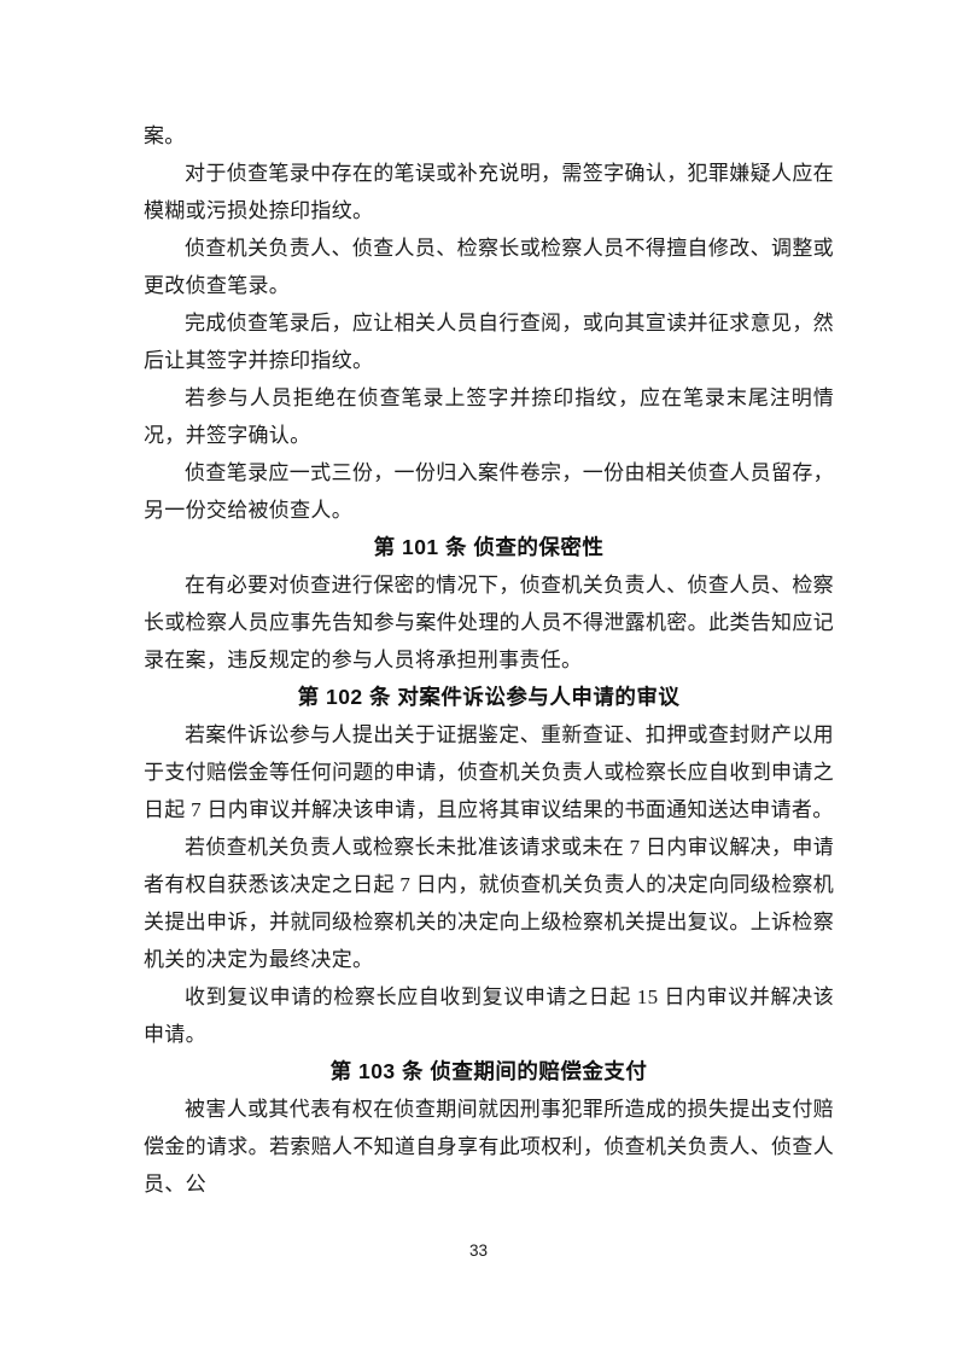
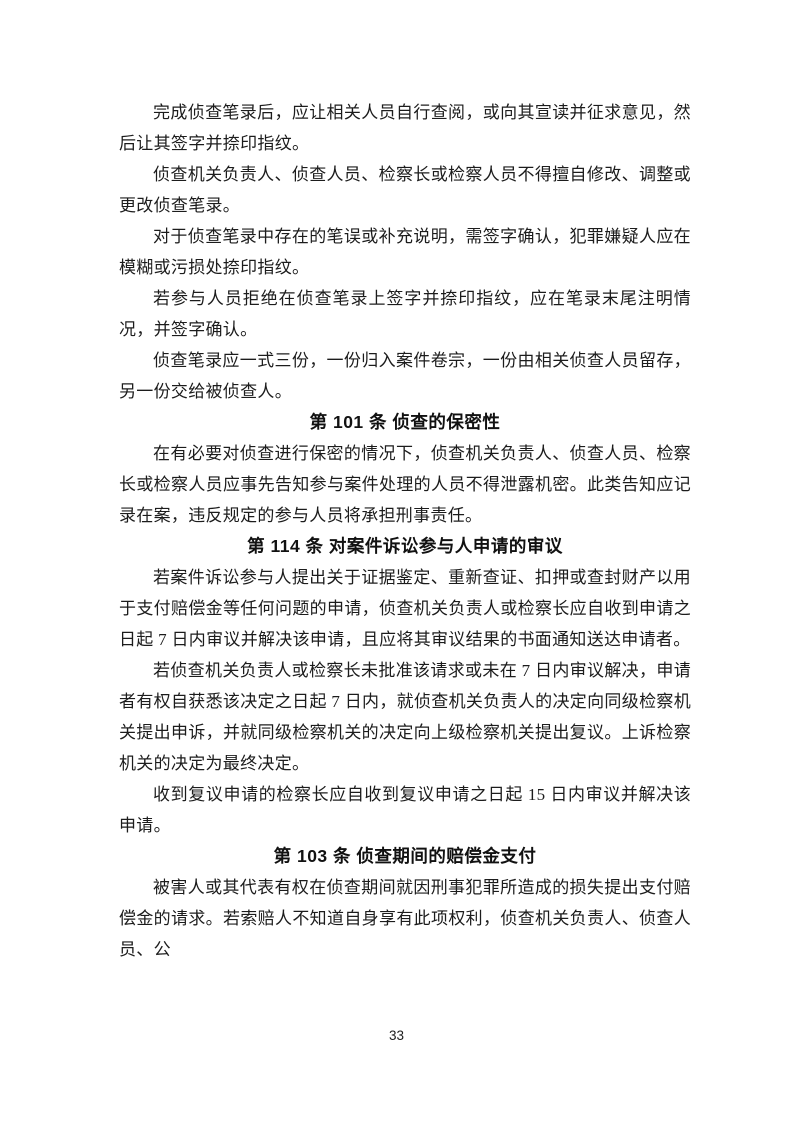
- 案。
- 对于侦查笔录中存在的笔误或补充说明，需签字确认，犯罪嫌疑人应在模糊或污损处捺印指纹。
+ 完成侦查笔录后，应让相关人员自行查阅，或向其宣读并征求意见，然后让其签字并捺印指纹。
  侦查机关负责人、侦查人员、检察长或检察人员不得擅自修改、调整或更改侦查笔录。
- 完成侦查笔录后，应让相关人员自行查阅，或向其宣读并征求意见，然后让其签字并捺印指纹。
+ 对于侦查笔录中存在的笔误或补充说明，需签字确认，犯罪嫌疑人应在模糊或污损处捺印指纹。
  若参与人员拒绝在侦查笔录上签字并捺印指纹，应在笔录末尾注明情况，并签字确认。
  侦查笔录应一式三份，一份归入案件卷宗，一份由相关侦查人员留存，另一份交给被侦查人。
  第 101 条 侦查的保密性
  在有必要对侦查进行保密的情况下，侦查机关负责人、侦查人员、检察长或检察人员应事先告知参与案件处理的人员不得泄露机密。此类告知应记录在案，违反规定的参与人员将承担刑事责任。
- 第 102 条 对案件诉讼参与人申请的审议
+ 第 114 条 对案件诉讼参与人申请的审议
  若案件诉讼参与人提出关于证据鉴定、重新查证、扣押或查封财产以用于支付赔偿金等任何问题的申请，侦查机关负责人或检察长应自收到申请之日起 7 日内审议并解决该申请，且应将其审议结果的书面通知送达申请者。
  若侦查机关负责人或检察长未批准该请求或未在 7 日内审议解决，申请者有权自获悉该决定之日起 7 日内，就侦查机关负责人的决定向同级检察机关提出申诉，并就同级检察机关的决定向上级检察机关提出复议。上诉检察机关的决定为最终决定。
  收到复议申请的检察长应自收到复议申请之日起 15 日内审议并解决该申请。
  第 103 条 侦查期间的赔偿金支付
  被害人或其代表有权在侦查期间就因刑事犯罪所造成的损失提出支付赔偿金的请求。若索赔人不知道自身享有此项权利，侦查机关负责人、侦查人员、公
  33
